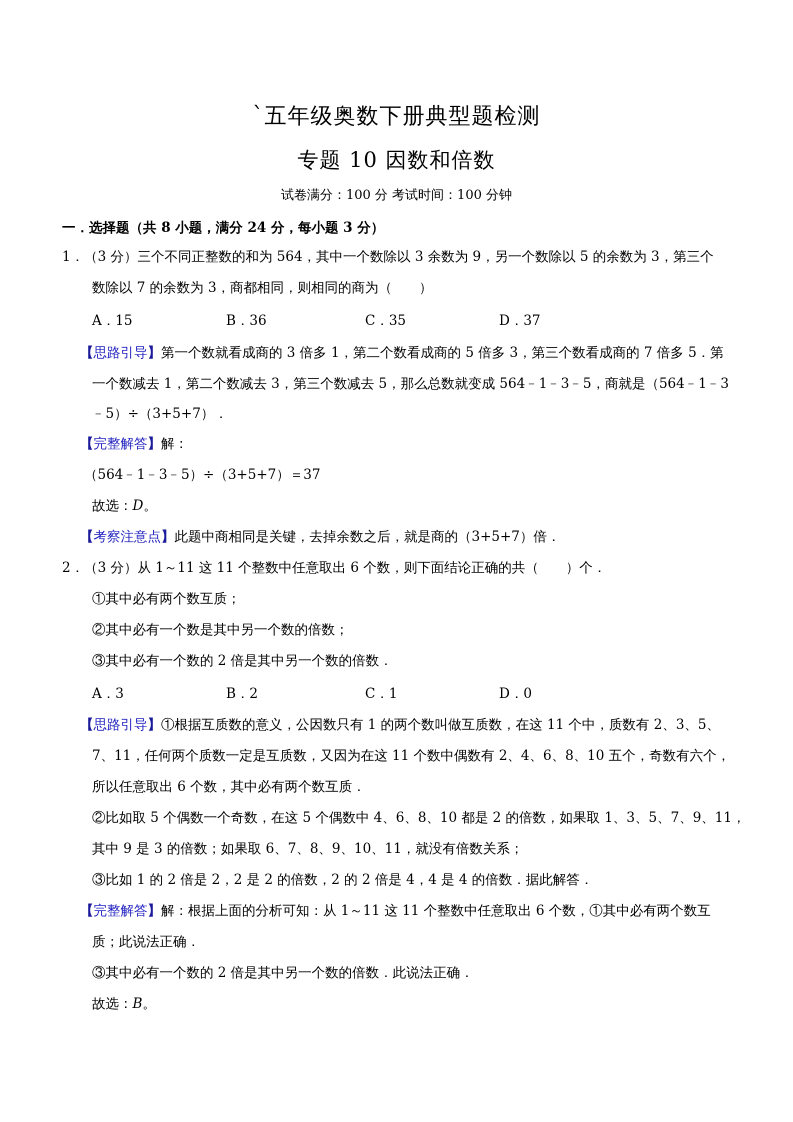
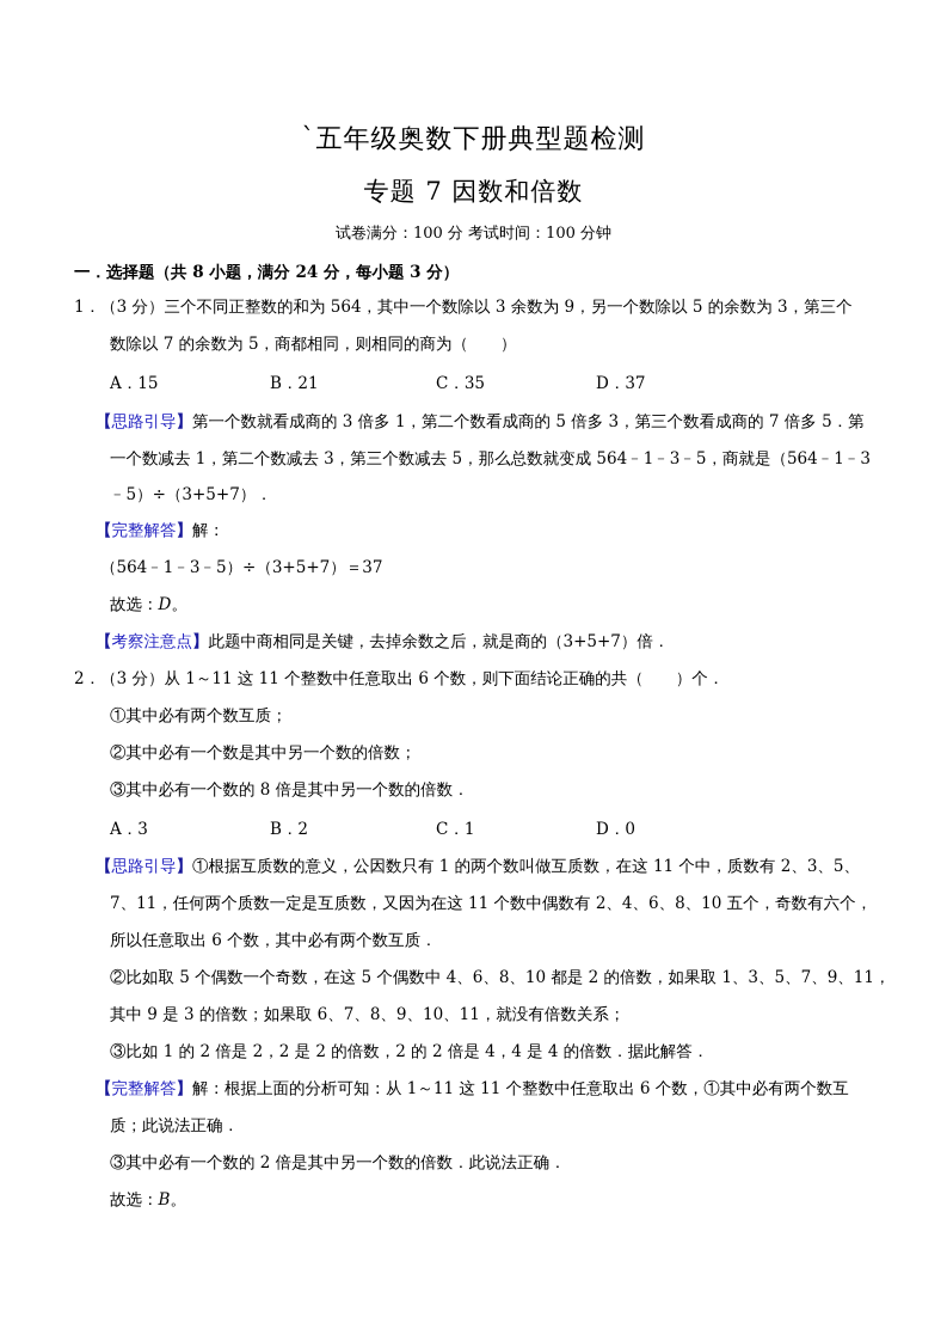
  `五年级奥数下册典型题检测
- 专题 10 因数和倍数
+ 专题 7 因数和倍数
  试卷满分：100 分 考试时间：100 分钟
  一．选择题（共 8 小题，满分 24 分，每小题 3 分）
  1．（3 分）三个不同正整数的和为 564，其中一个数除以 3 余数为 9，另一个数除以 5 的余数为 3，第三个
- 数除以 7 的余数为 3，商都相同，则相同的商为（ ）
+ 数除以 7 的余数为 5，商都相同，则相同的商为（ ）
  A．15
- B．36
+ B．21
  C．35
  D．37
  【思路引导】第一个数就看成商的 3 倍多 1，第二个数看成商的 5 倍多 3，第三个数看成商的 7 倍多 5．第
  一个数减去 1，第二个数减去 3，第三个数减去 5，那么总数就变成 564﹣1﹣3﹣5，商就是（564﹣1﹣3
  ﹣5）÷（3+5+7）．
  【完整解答】解：
  （564﹣1﹣3﹣5）÷（3+5+7）＝37
  故选：D。
  【考察注意点】此题中商相同是关键，去掉余数之后，就是商的（3+5+7）倍．
  2．（3 分）从 1～11 这 11 个整数中任意取出 6 个数，则下面结论正确的共（ ）个．
  ①其中必有两个数互质；
  ②其中必有一个数是其中另一个数的倍数；
- ③其中必有一个数的 2 倍是其中另一个数的倍数．
+ ③其中必有一个数的 8 倍是其中另一个数的倍数．
  A．3
  B．2
  C．1
  D．0
  【思路引导】①根据互质数的意义，公因数只有 1 的两个数叫做互质数，在这 11 个中，质数有 2、3、5、
  7、11，任何两个质数一定是互质数，又因为在这 11 个数中偶数有 2、4、6、8、10 五个，奇数有六个，
  所以任意取出 6 个数，其中必有两个数互质．
  ②比如取 5 个偶数一个奇数，在这 5 个偶数中 4、6、8、10 都是 2 的倍数，如果取 1、3、5、7、9、11，
  其中 9 是 3 的倍数；如果取 6、7、8、9、10、11，就没有倍数关系；
  ③比如 1 的 2 倍是 2，2 是 2 的倍数，2 的 2 倍是 4，4 是 4 的倍数．据此解答．
  【完整解答】解：根据上面的分析可知：从 1～11 这 11 个整数中任意取出 6 个数，①其中必有两个数互
  质；此说法正确．
  ③其中必有一个数的 2 倍是其中另一个数的倍数．此说法正确．
  故选：B。
